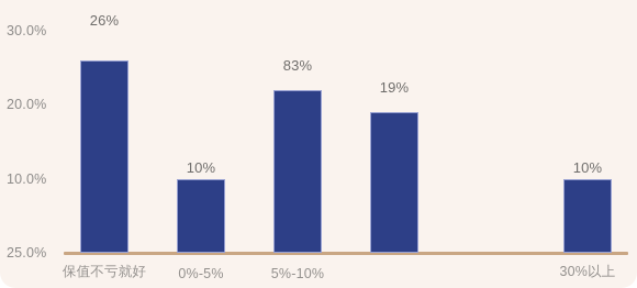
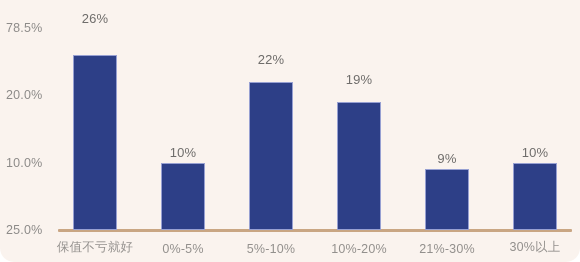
- 30.0%
+ 78.5%
  20.0%
  10.0%
  25.0%
  26%
  保值不亏就好
  10%
  0%-5%
- 83%
+ 22%
  5%-10%
  19%
+ 10%-20%
+ 9%
+ 21%-30%
  10%
  30%以上
